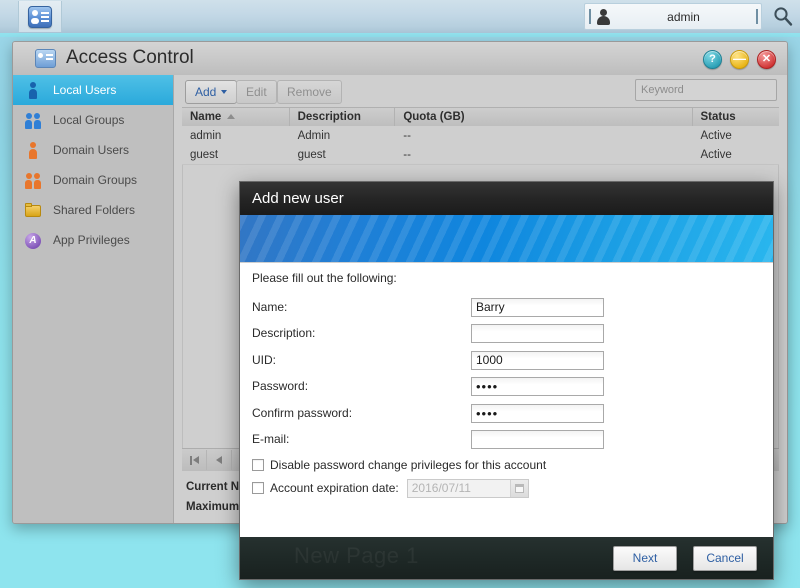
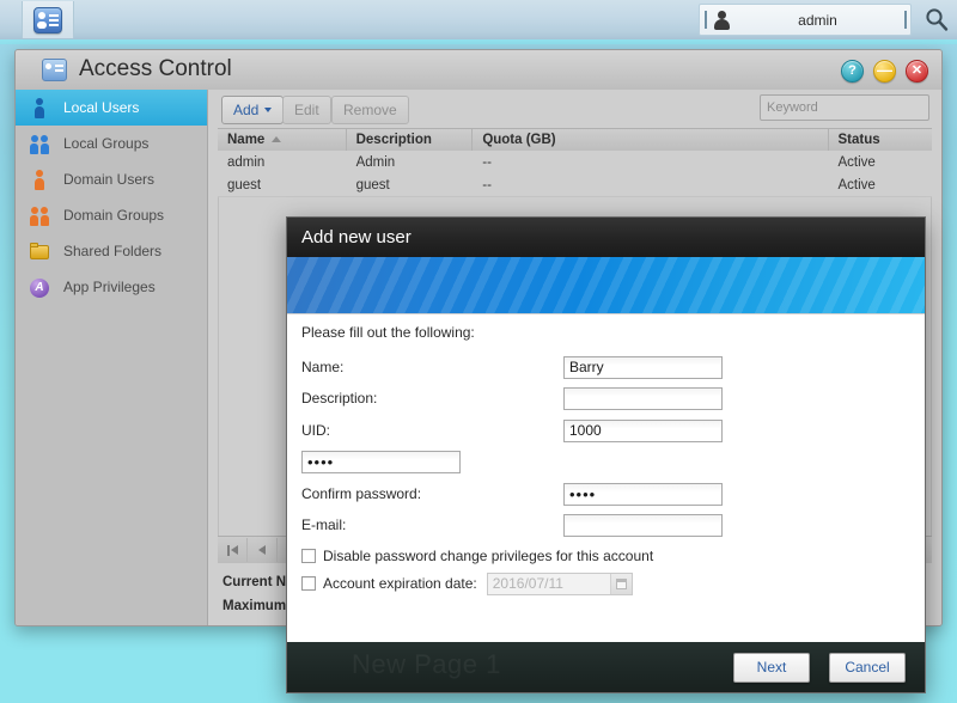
  admin
  Access Control
  ?
  —
  ✕
  Local Users
  Local Groups
  Domain Users
  Domain Groups
  Shared Folders
  App Privileges
  Add
  Edit
  Remove
  Keyword
  Name
  Description
  Quota (GB)
  Status
  admin
  Admin
  --
  Active
  guest
  guest
  --
  Active
  Current N
  Maximum
  Add new user
  Please fill out the following:
  Name:
  Barry
  Description:
  UID:
  1000
- Password:
  ••••
  Confirm password:
  ••••
  E-mail:
  Disable password change privileges for this account
  Account expiration date:
  2016/07/11
  Next
  Cancel
